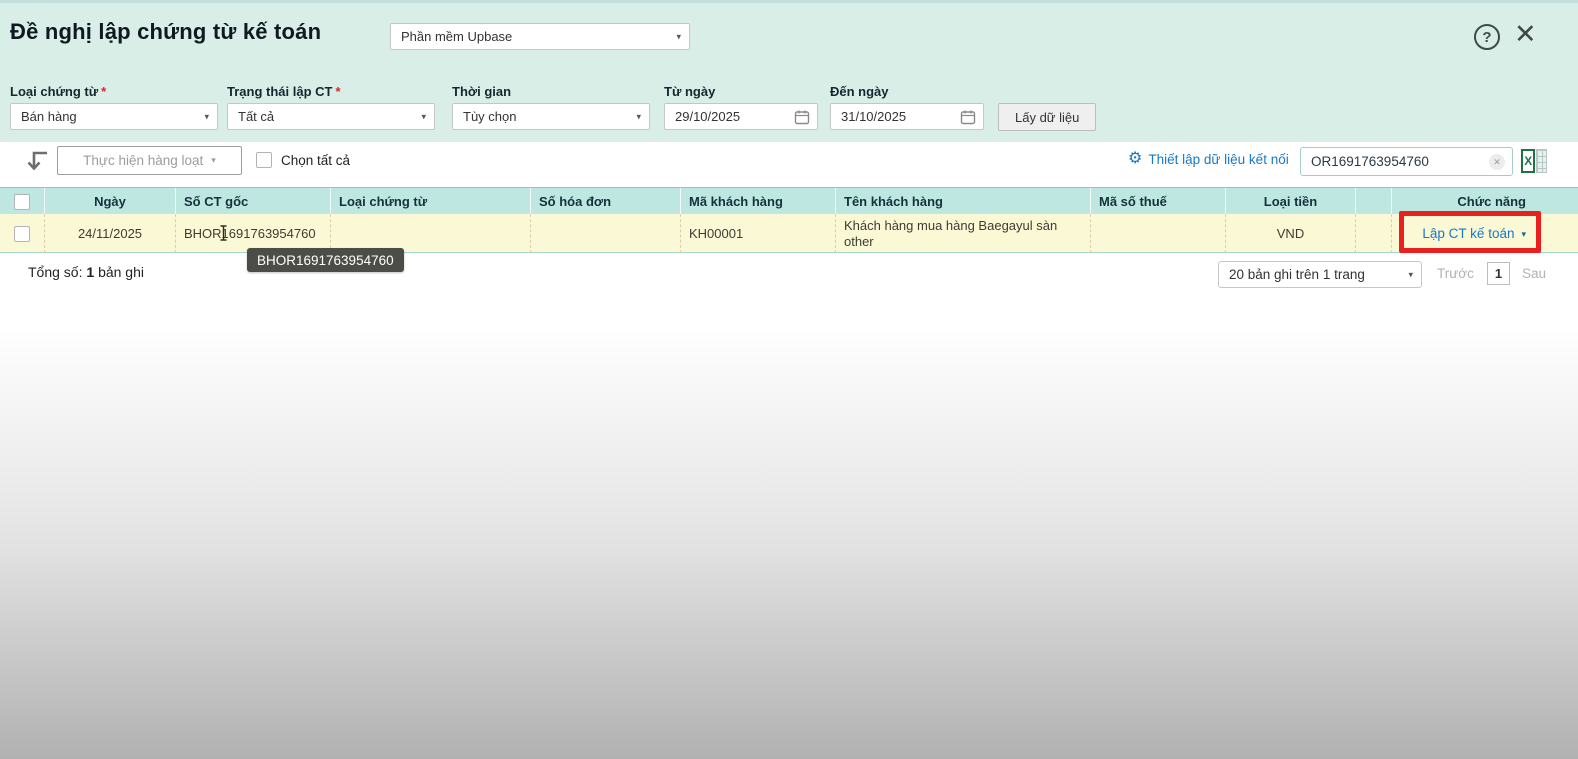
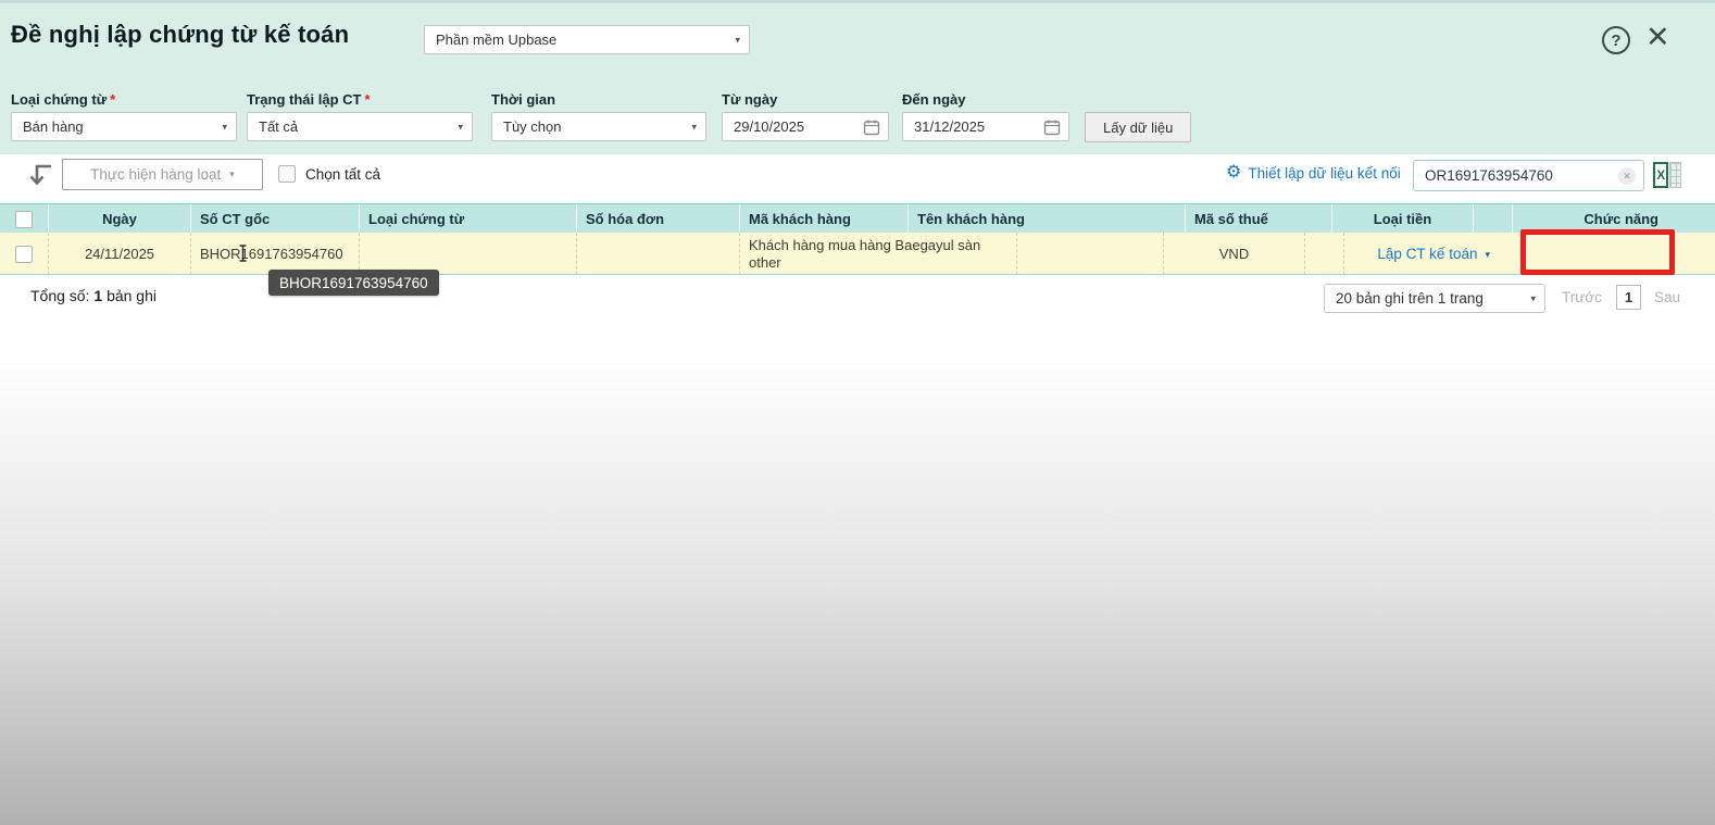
  Đề nghị lập chứng từ kế toán
  Phần mềm Upbase
  ▾
  ?
  ✕
  Loại chứng từ *
  Trạng thái lập CT *
  Thời gian
  Từ ngày
  Đến ngày
  Bán hàng
  ▾
  Tất cả
  ▾
  Tùy chọn
  ▾
  29/10/2025
- 31/10/2025
+ 31/12/2025
  Lấy dữ liệu
  Thực hiện hàng loạt
  ▾
  Chọn tất cả
  ⚙
  Thiết lập dữ liệu kết nối
  OR1691763954760
  ✕
  X
  Ngày
  Số CT gốc
  Loại chứng từ
  Số hóa đơn
  Mã khách hàng
  Tên khách hàng
  Mã số thuế
  Loại tiền
  Chức năng
  24/11/2025
  BHOR1691763954760
- KH00001
  Khách hàng mua hàng Baegayul sàn other
  VND
  Lập CT kế toán
  ▾
  BHOR1691763954760
  Tổng số: 1 bản ghi
  20 bản ghi trên 1 trang
  ▾
  Trước
  1
  Sau
